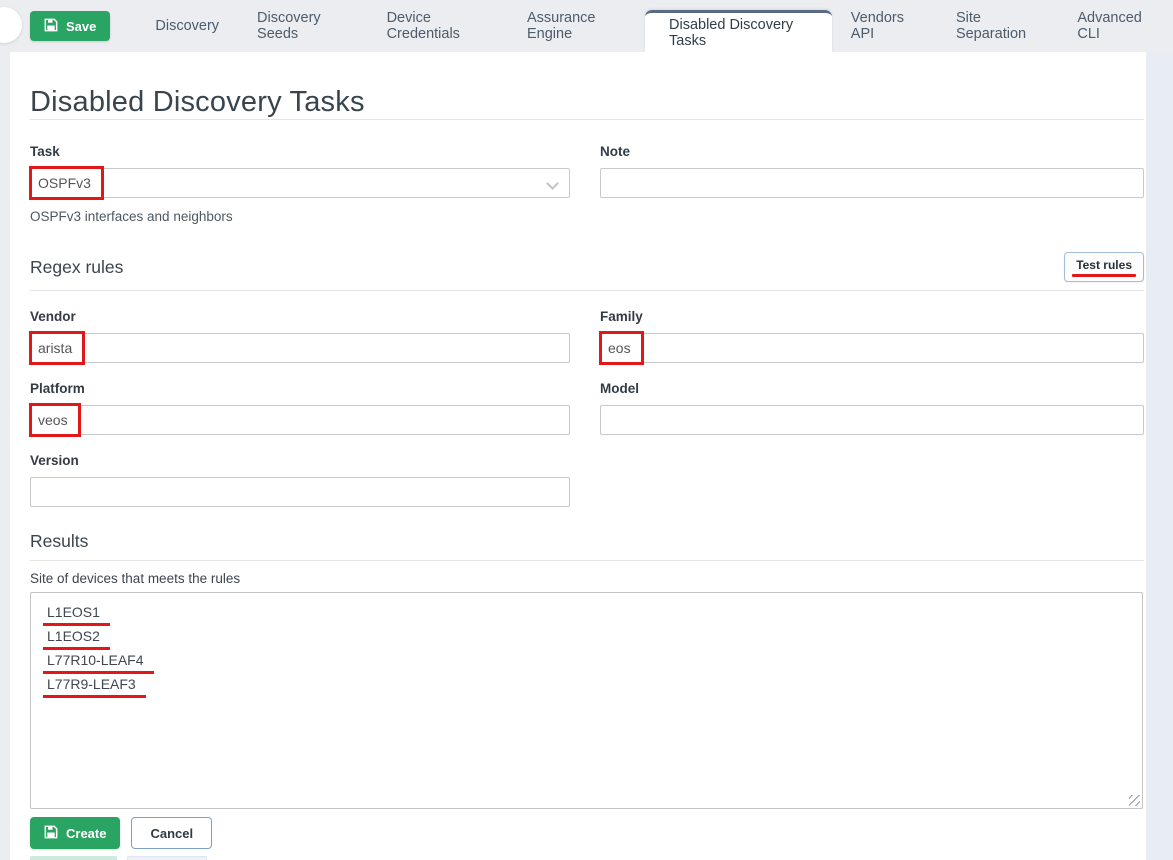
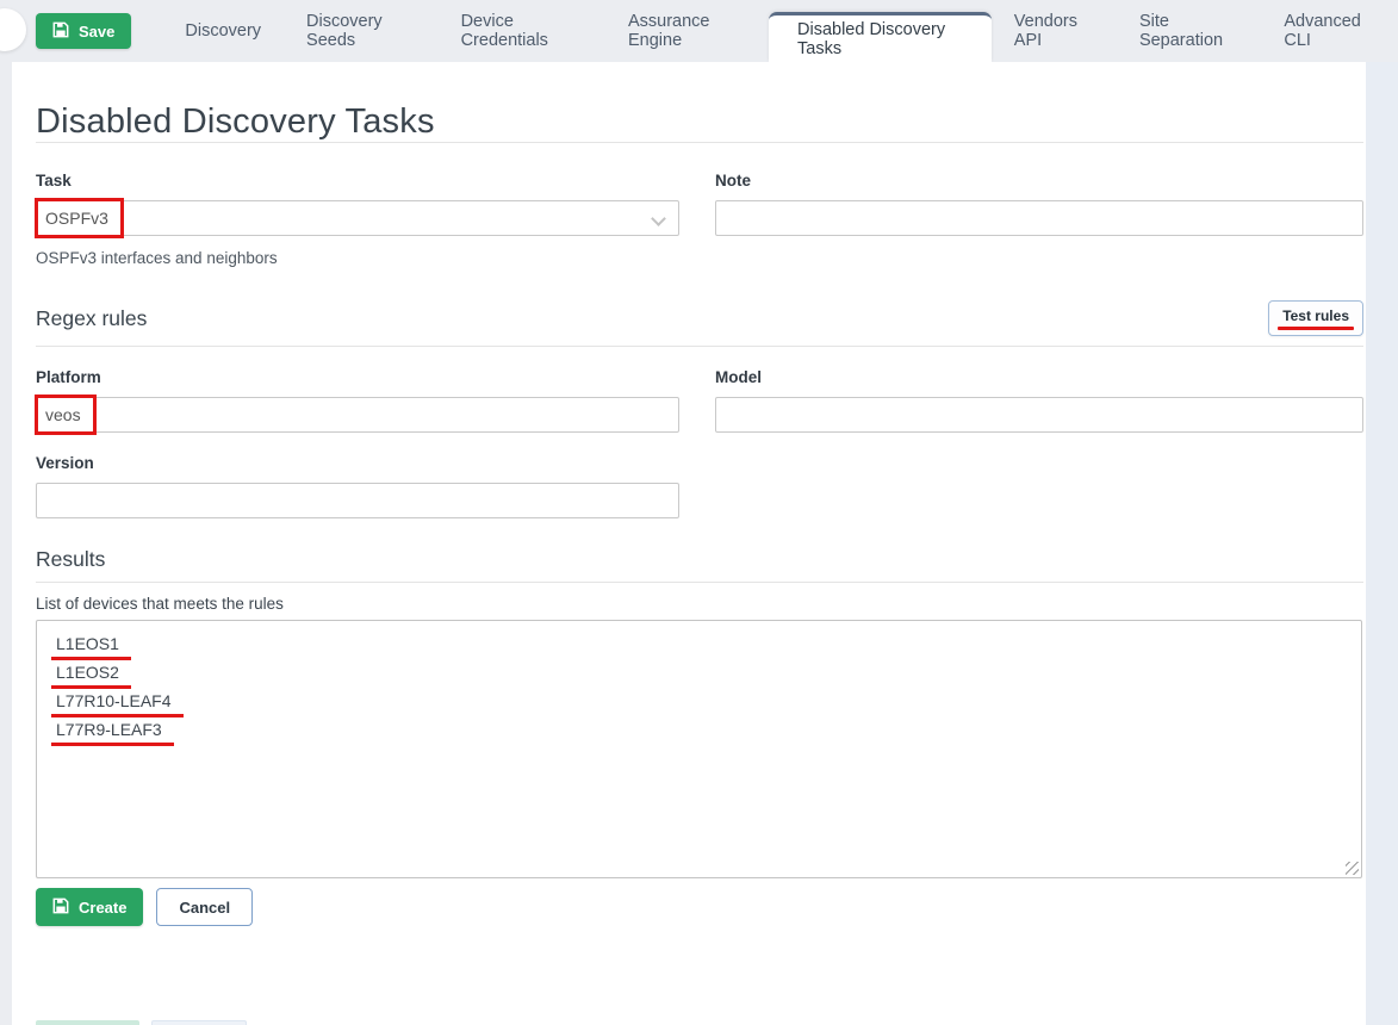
  Save
  Discovery
  Discovery Seeds
  Device Credentials
  Assurance Engine
  Disabled Discovery Tasks
  Vendors API
  Site Separation
  Advanced CLI
  Disabled Discovery Tasks
  Task
  OSPFv3
  OSPFv3 interfaces and neighbors
  Note
  Regex rules
  Test rules
- Vendor
- arista
- Family
- eos
  Platform
  veos
  Model
  Version
  Results
- Site of devices that meets the rules
+ List of devices that meets the rules
  L1EOS1
  L1EOS2
  L77R10-LEAF4
  L77R9-LEAF3
  Create
  Cancel
